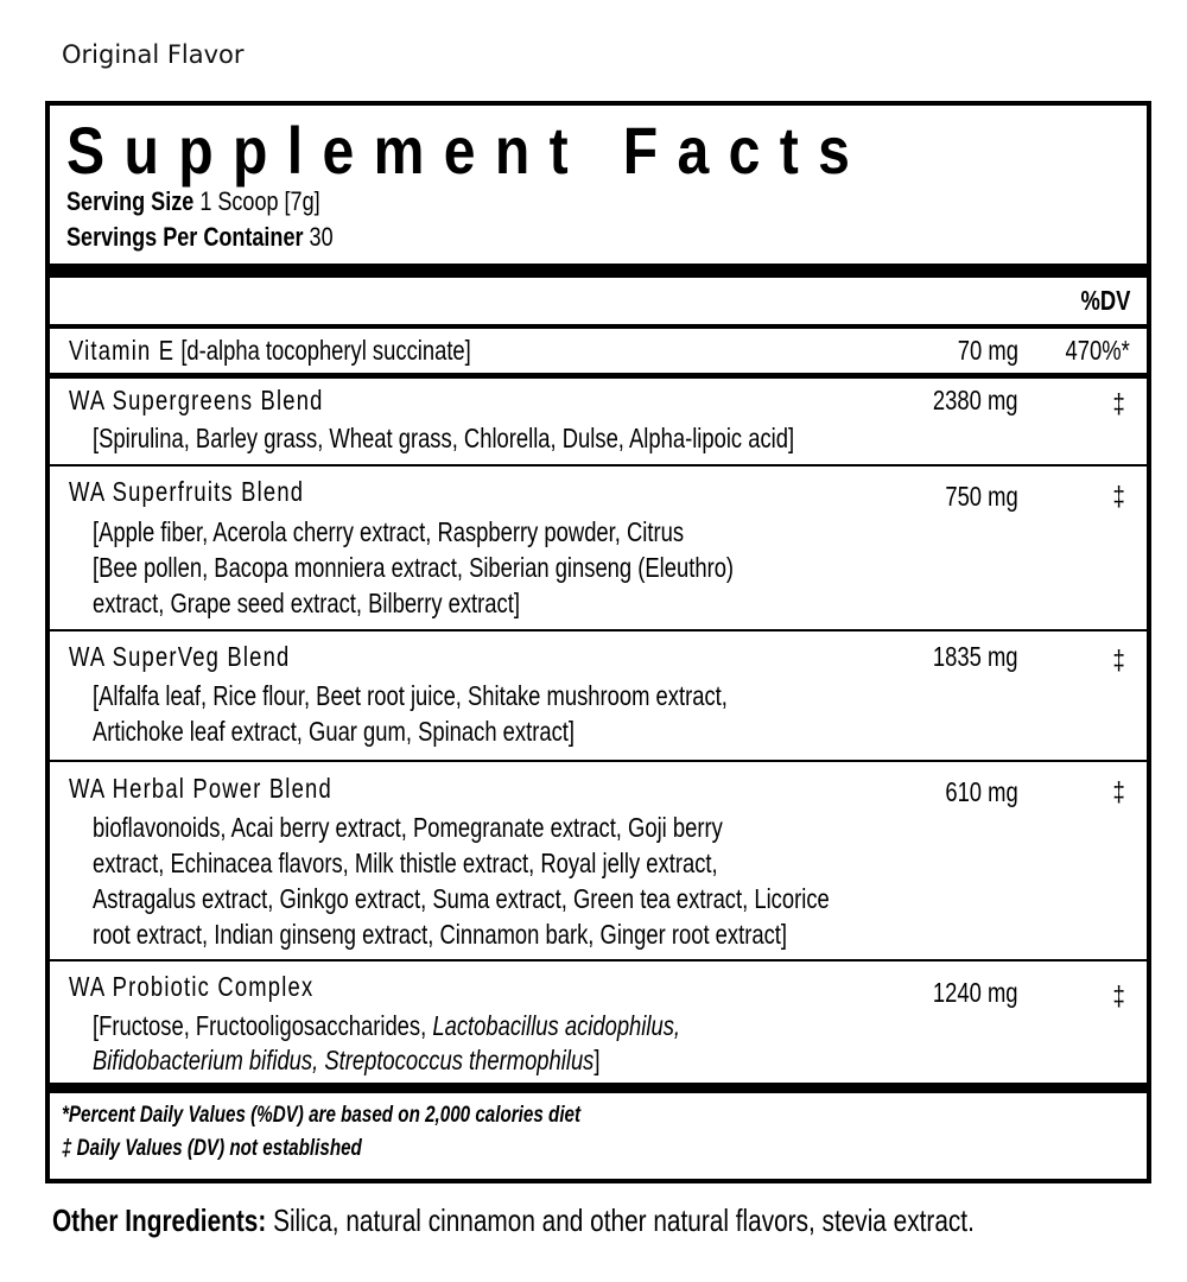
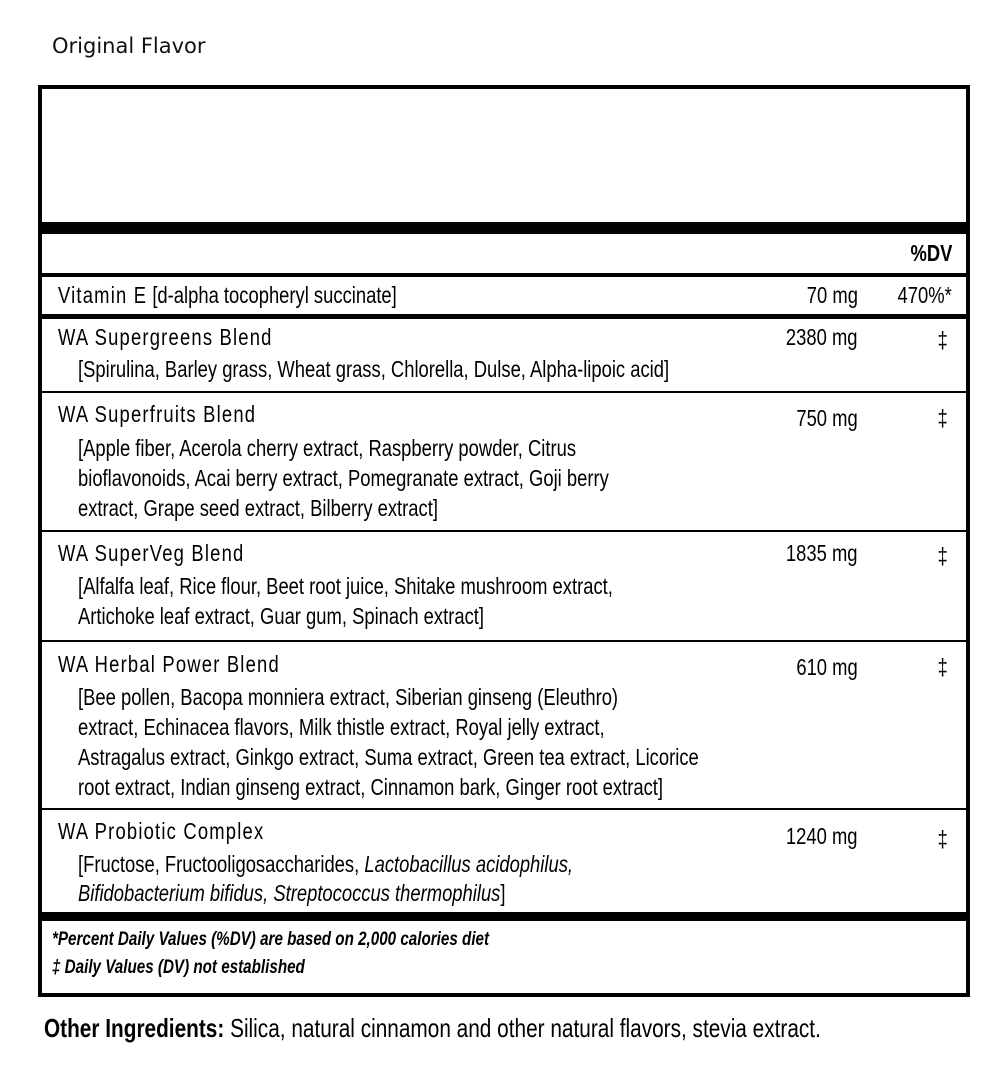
  Original Flavor
- Supplement Facts
- Serving Size 1 Scoop [7g]
- Servings Per Container 30
  %DV
  Vitamin E [d-alpha tocopheryl succinate]
  70 mg
  470%*
  WA Supergreens Blend
  2380 mg
  ‡
  [Spirulina, Barley grass, Wheat grass, Chlorella, Dulse, Alpha-lipoic acid]
  WA Superfruits Blend
  750 mg
  ‡
  [Apple fiber, Acerola cherry extract, Raspberry powder, Citrus
- [Bee pollen, Bacopa monniera extract, Siberian ginseng (Eleuthro)
+ bioflavonoids, Acai berry extract, Pomegranate extract, Goji berry
  extract, Grape seed extract, Bilberry extract]
  WA SuperVeg Blend
  1835 mg
  ‡
  [Alfalfa leaf, Rice flour, Beet root juice, Shitake mushroom extract,
  Artichoke leaf extract, Guar gum, Spinach extract]
  WA Herbal Power Blend
  610 mg
  ‡
- bioflavonoids, Acai berry extract, Pomegranate extract, Goji berry
+ [Bee pollen, Bacopa monniera extract, Siberian ginseng (Eleuthro)
  extract, Echinacea flavors, Milk thistle extract, Royal jelly extract,
  Astragalus extract, Ginkgo extract, Suma extract, Green tea extract, Licorice
  root extract, Indian ginseng extract, Cinnamon bark, Ginger root extract]
  WA Probiotic Complex
  1240 mg
  ‡
  [Fructose, Fructooligosaccharides, Lactobacillus acidophilus,
  Bifidobacterium bifidus, Streptococcus thermophilus]
  *Percent Daily Values (%DV) are based on 2,000 calories diet
  ‡ Daily Values (DV) not established
  Other Ingredients: Silica, natural cinnamon and other natural flavors, stevia extract.
